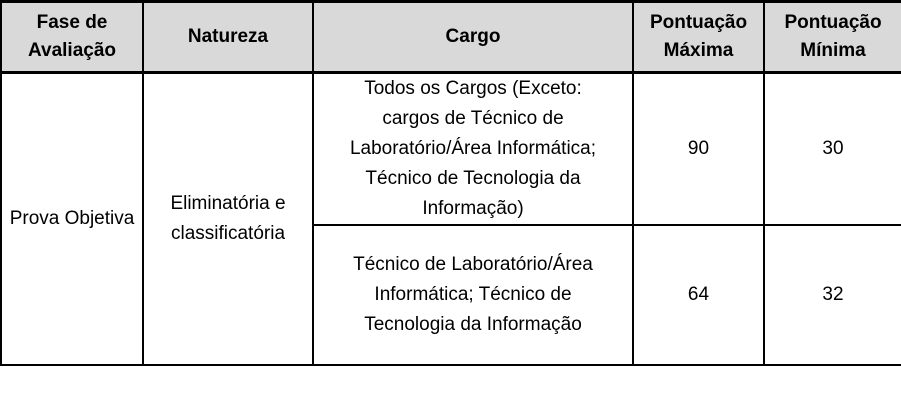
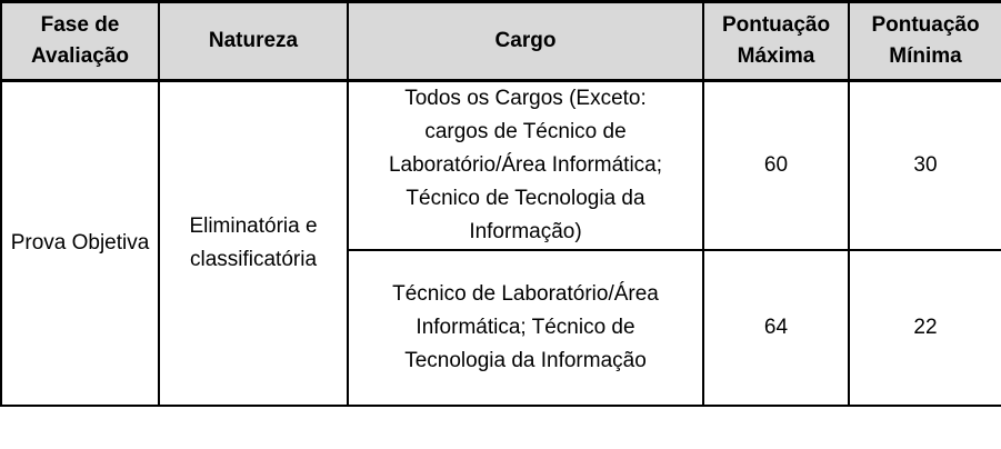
  Fase de Avaliação	Natureza	Cargo	Pontuação Máxima	Pontuação Mínima
- Prova Objetiva	Eliminatória e classificatória	Todos os Cargos (Exceto: cargos de Técnico de Laboratório/Área Informática; Técnico de Tecnologia da Informação)	90	30
+ Prova Objetiva	Eliminatória e classificatória	Todos os Cargos (Exceto: cargos de Técnico de Laboratório/Área Informática; Técnico de Tecnologia da Informação)	60	30
- Técnico de Laboratório/Área Informática; Técnico de Tecnologia da Informação	64	32
+ Técnico de Laboratório/Área Informática; Técnico de Tecnologia da Informação	64	22
